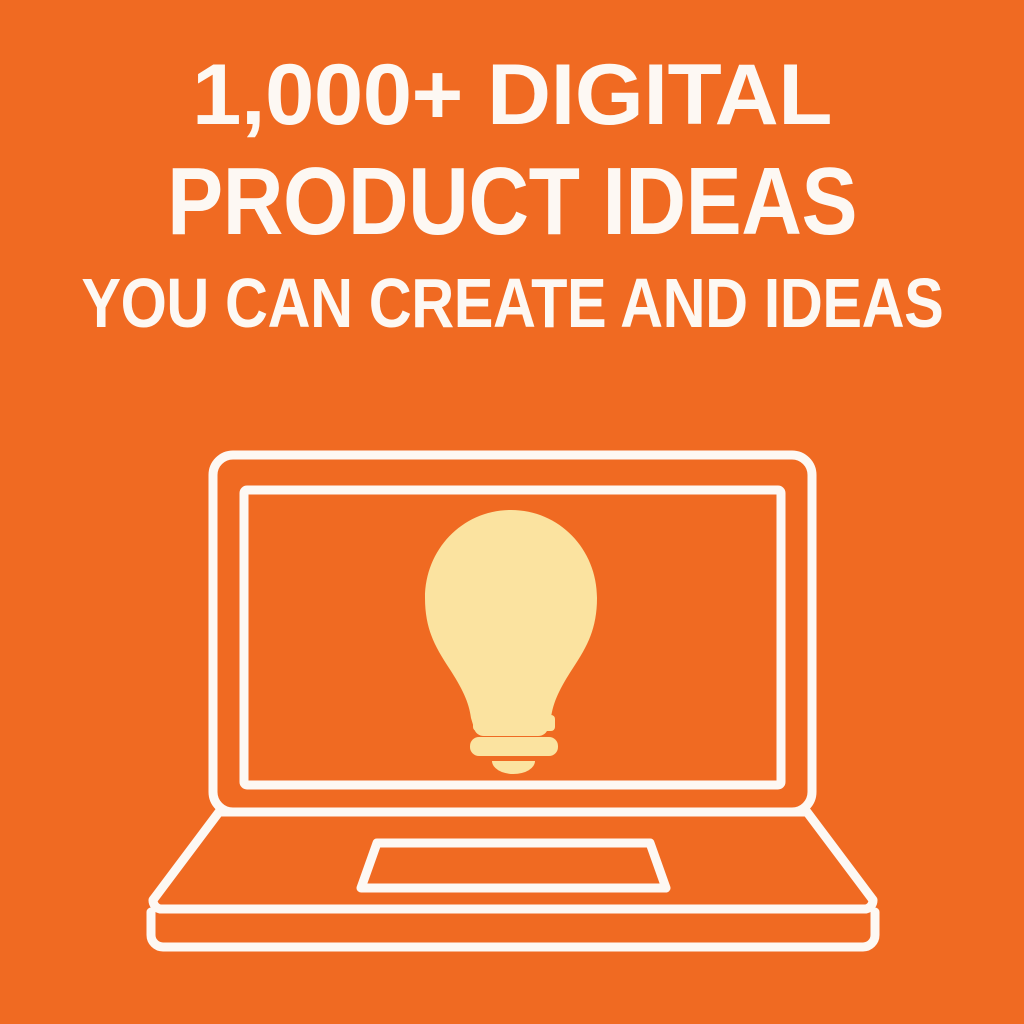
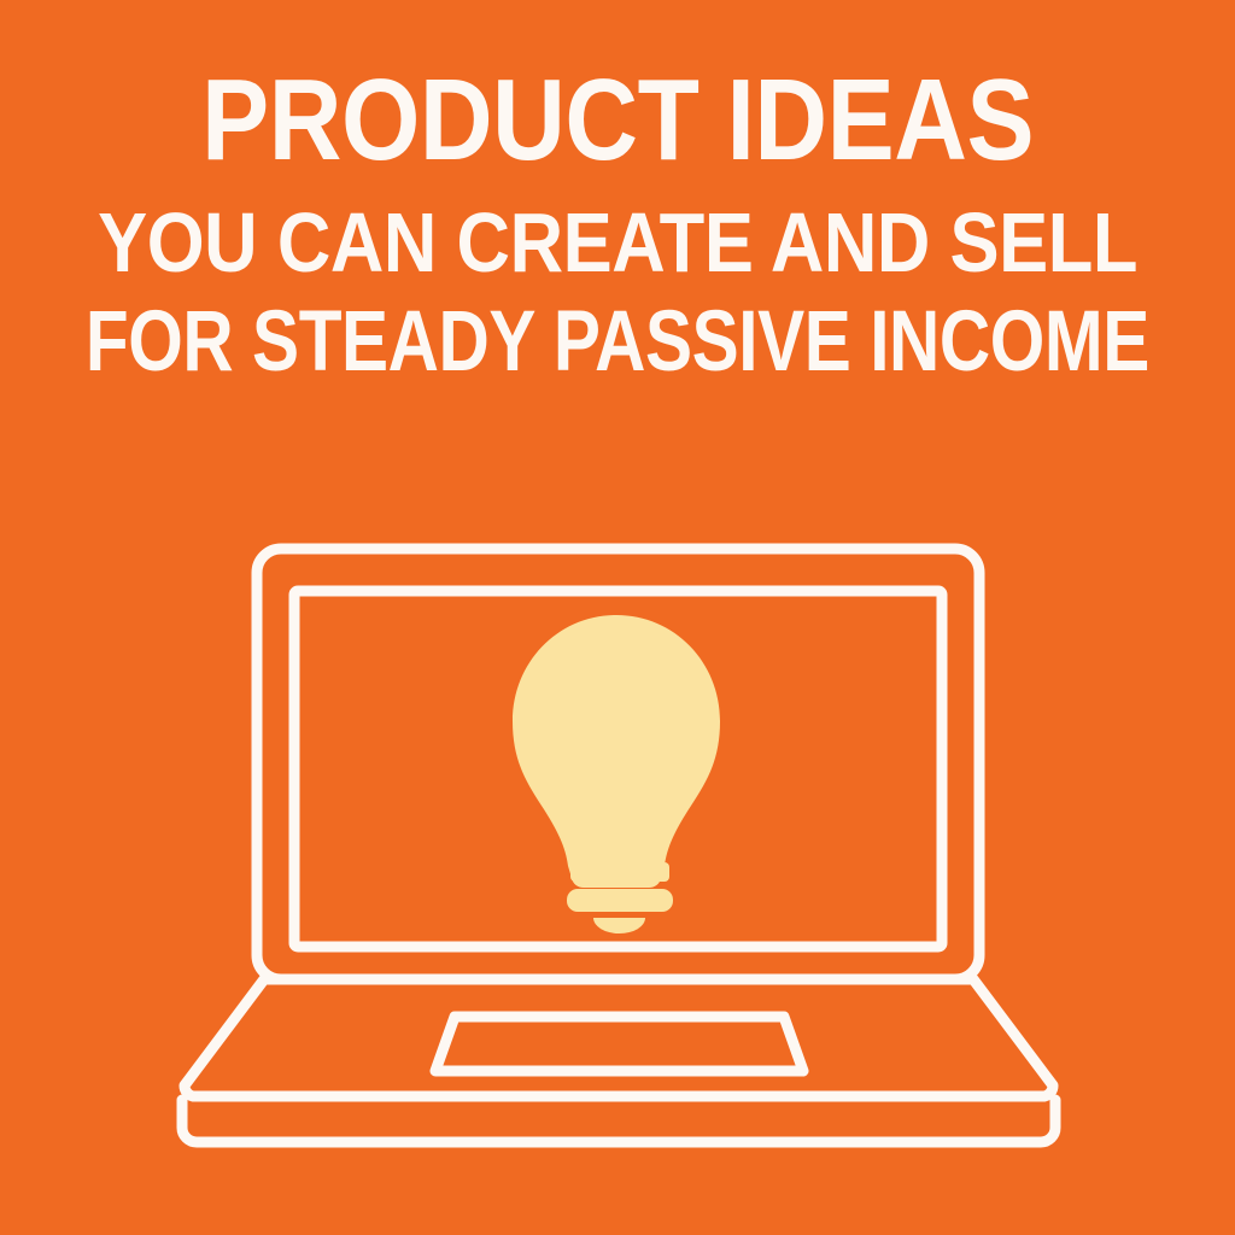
- 1,000+ DIGITAL
  PRODUCT IDEAS
- YOU CAN CREATE AND IDEAS
+ YOU CAN CREATE AND SELL
+ FOR STEADY PASSIVE INCOME
